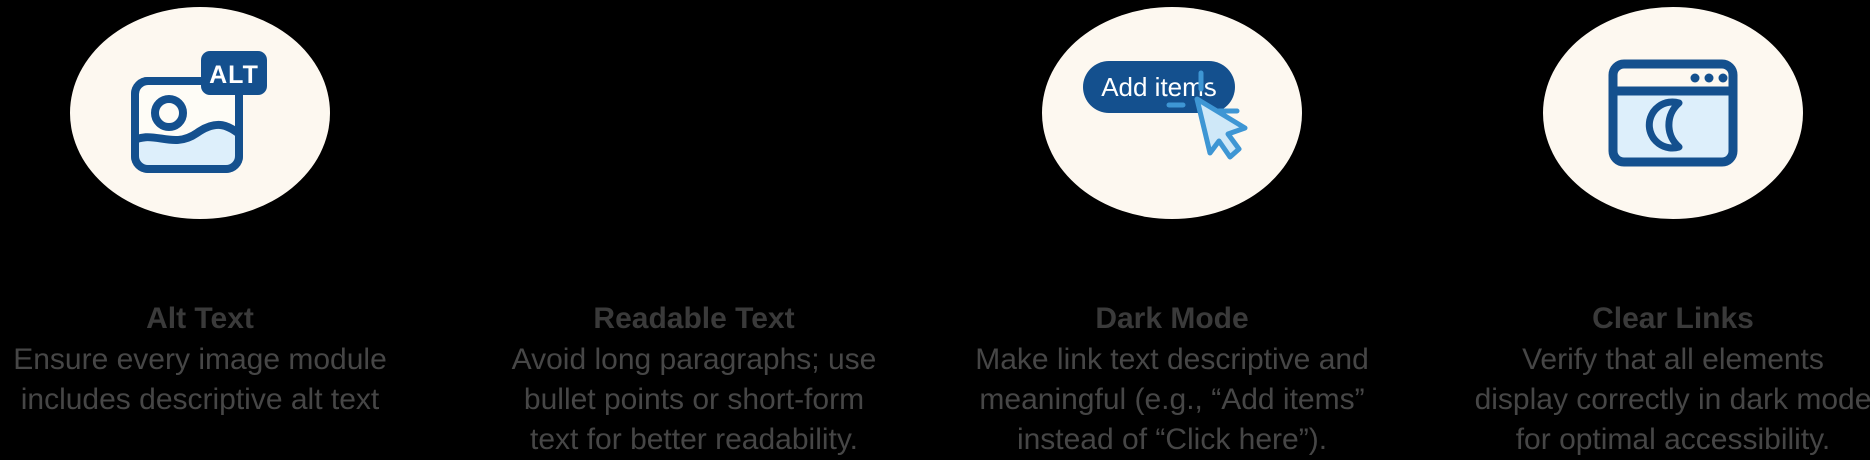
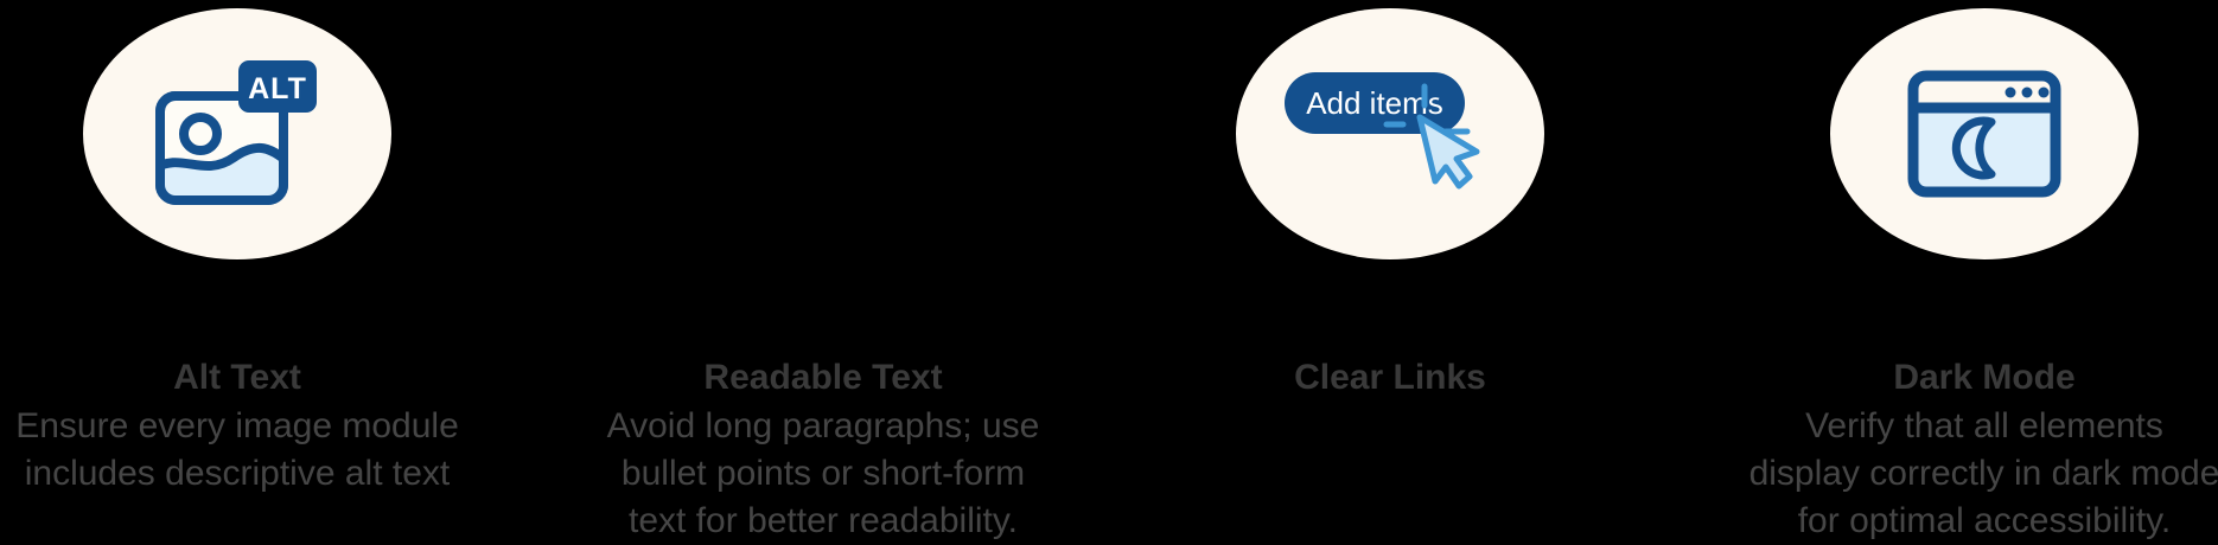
  ALT
  Alt Text
  Ensure every image module
  includes descriptive alt text
  Readable Text
  Avoid long paragraphs; use
  bullet points or short-form
  text for better readability.
  Add items
- Dark Mode
+ Clear Links
- Make link text descriptive and
- meaningful (e.g., “Add items”
- instead of “Click here”).
- Clear Links
+ Dark Mode
  Verify that all elements
  display correctly in dark mode
  for optimal accessibility.
